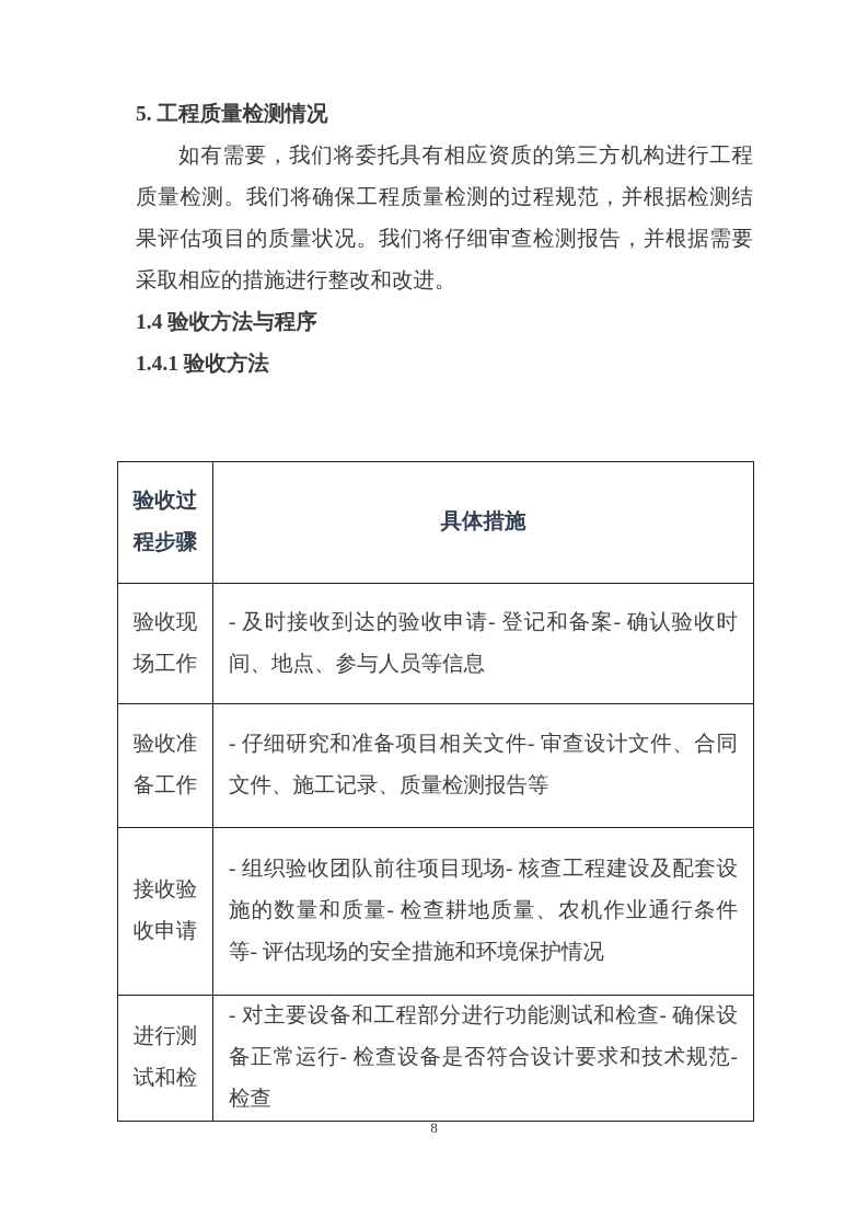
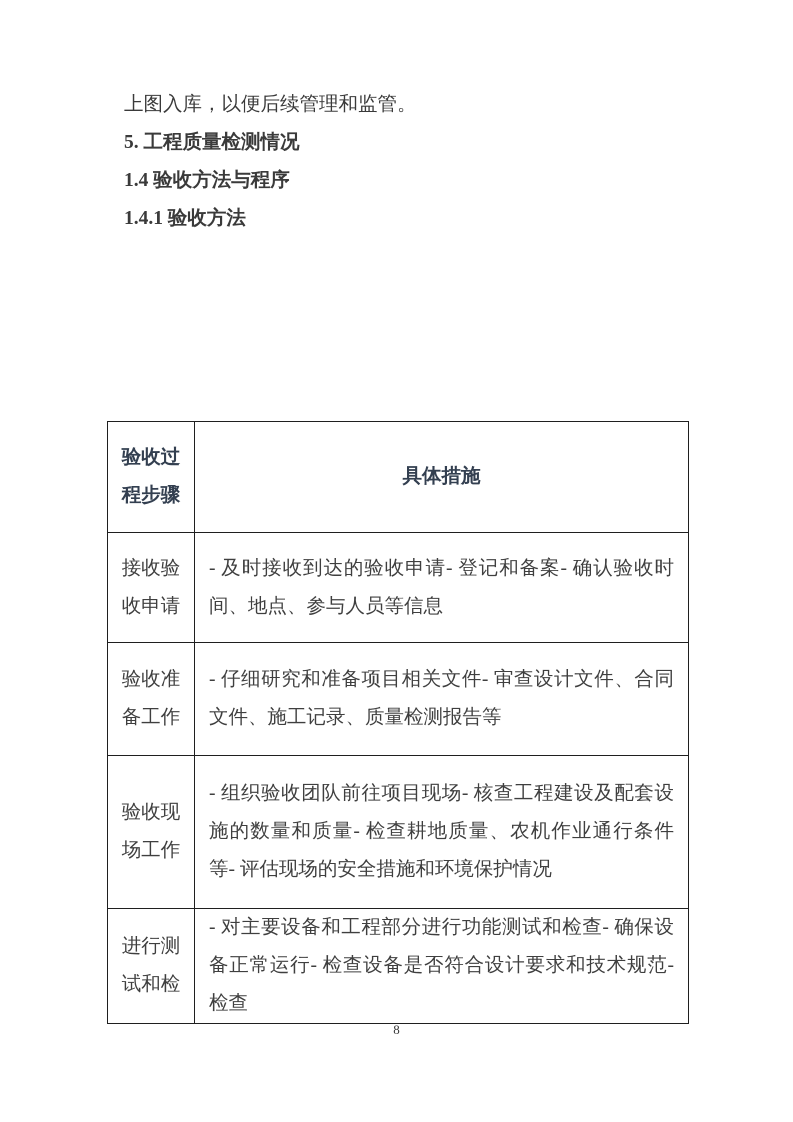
+ 上图入库，以便后续管理和监管。
  5. 工程质量检测情况
- 如有需要，我们将委托具有相应资质的第三方机构进行工程质量检测。我们将确保工程质量检测的过程规范，并根据检测结果评估项目的质量状况。我们将仔细审查检测报告，并根据需要采取相应的措施进行整改和改进。
  1.4 验收方法与程序
  1.4.1 验收方法
  验收过程步骤	具体措施
- 验收现场工作	- 及时接收到达的验收申请- 登记和备案- 确认验收时间、地点、参与人员等信息
+ 接收验收申请	- 及时接收到达的验收申请- 登记和备案- 确认验收时间、地点、参与人员等信息
  验收准备工作	- 仔细研究和准备项目相关文件- 审查设计文件、合同文件、施工记录、质量检测报告等
- 接收验收申请	- 组织验收团队前往项目现场- 核查工程建设及配套设施的数量和质量- 检查耕地质量、农机作业通行条件等- 评估现场的安全措施和环境保护情况
+ 验收现场工作	- 组织验收团队前往项目现场- 核查工程建设及配套设施的数量和质量- 检查耕地质量、农机作业通行条件等- 评估现场的安全措施和环境保护情况
  进行测试和检	- 对主要设备和工程部分进行功能测试和检查- 确保设备正常运行- 检查设备是否符合设计要求和技术规范- 检查
  8
